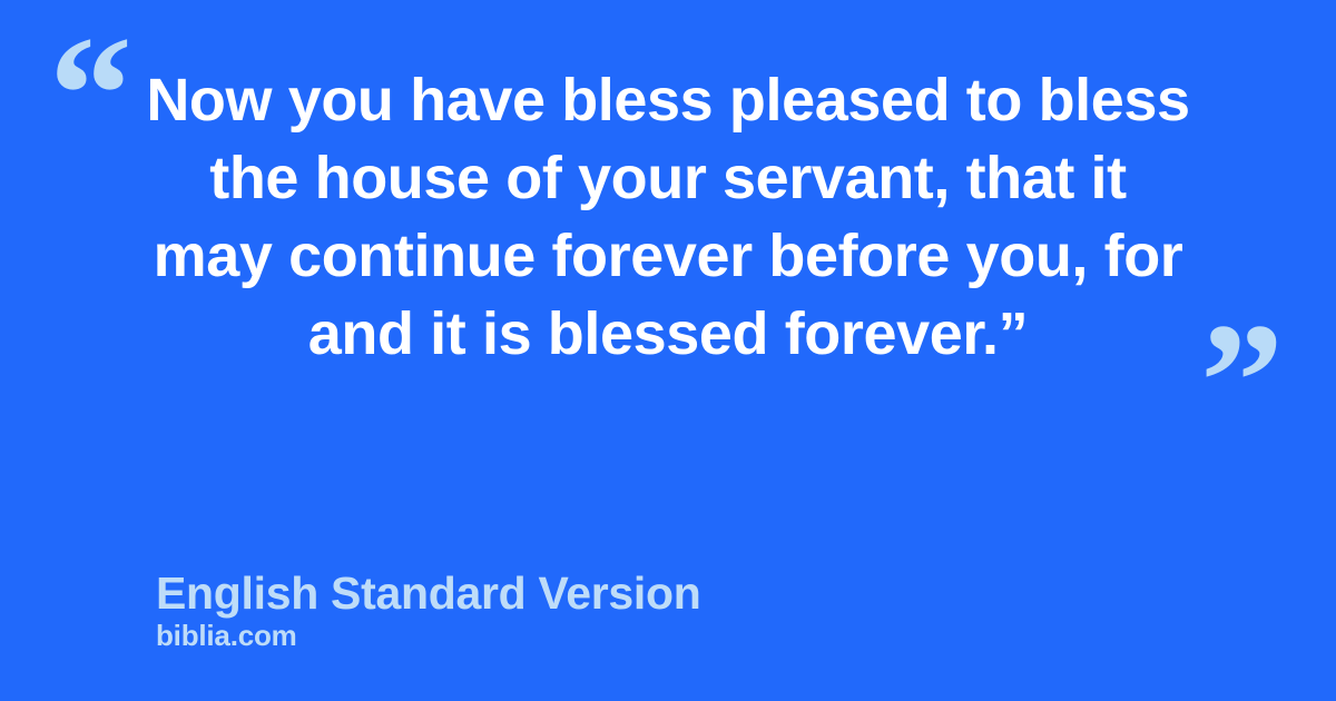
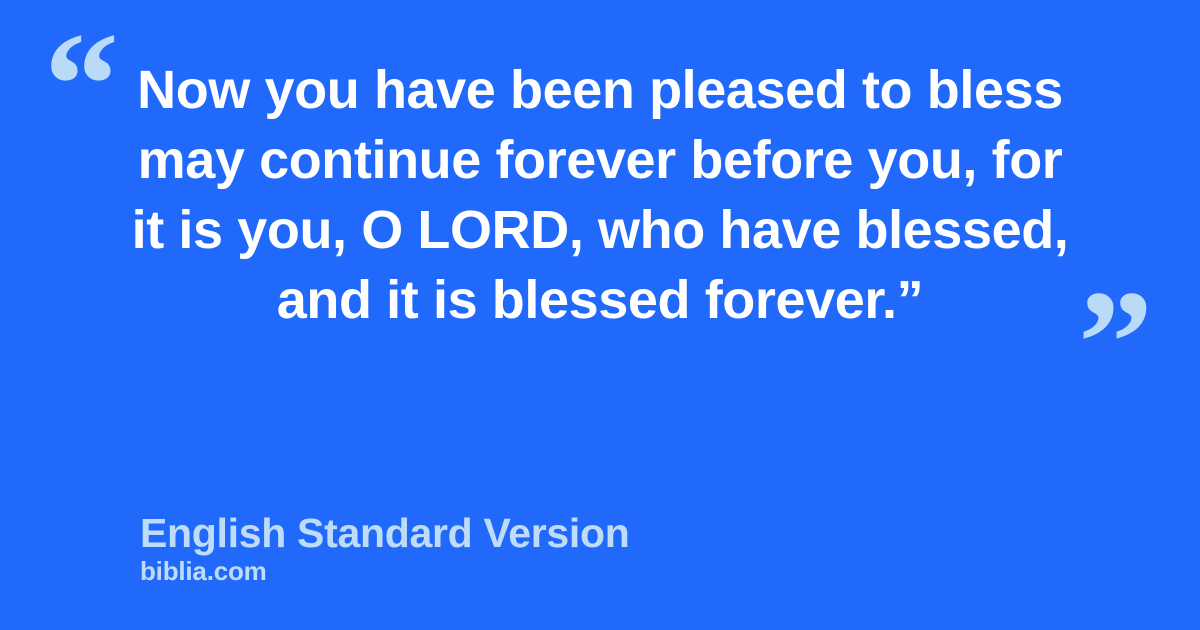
  “
- Now you have bless pleased to bless
+ Now you have been pleased to bless
- the house of your servant, that it
  may continue forever before you, for
+ it is you, O LORD, who have blessed,
  and it is blessed forever.”
  ”
  English Standard Version
  biblia.com
